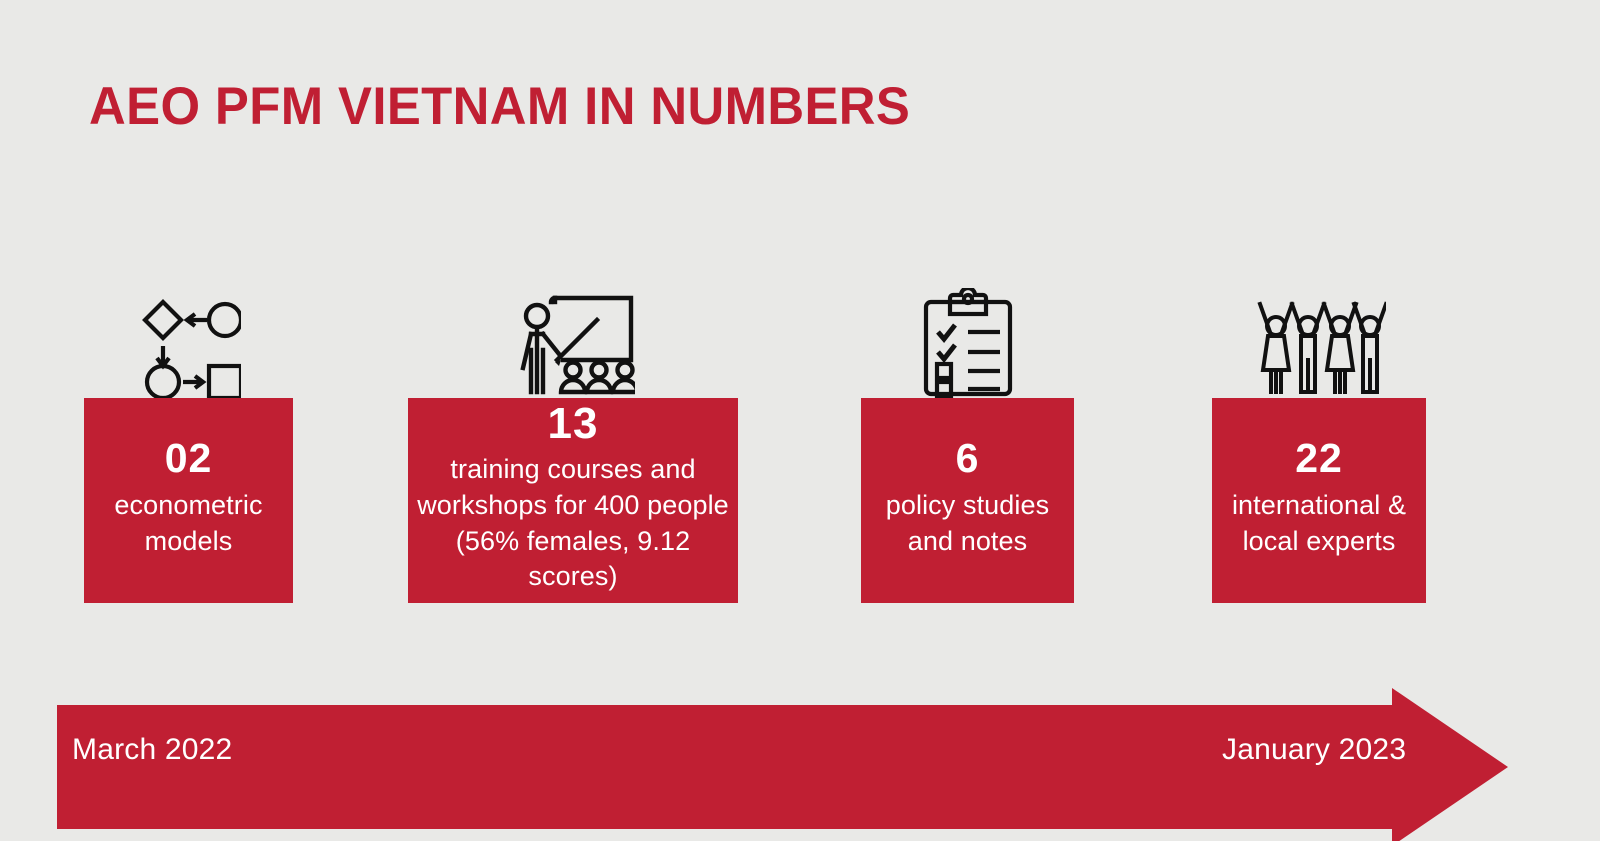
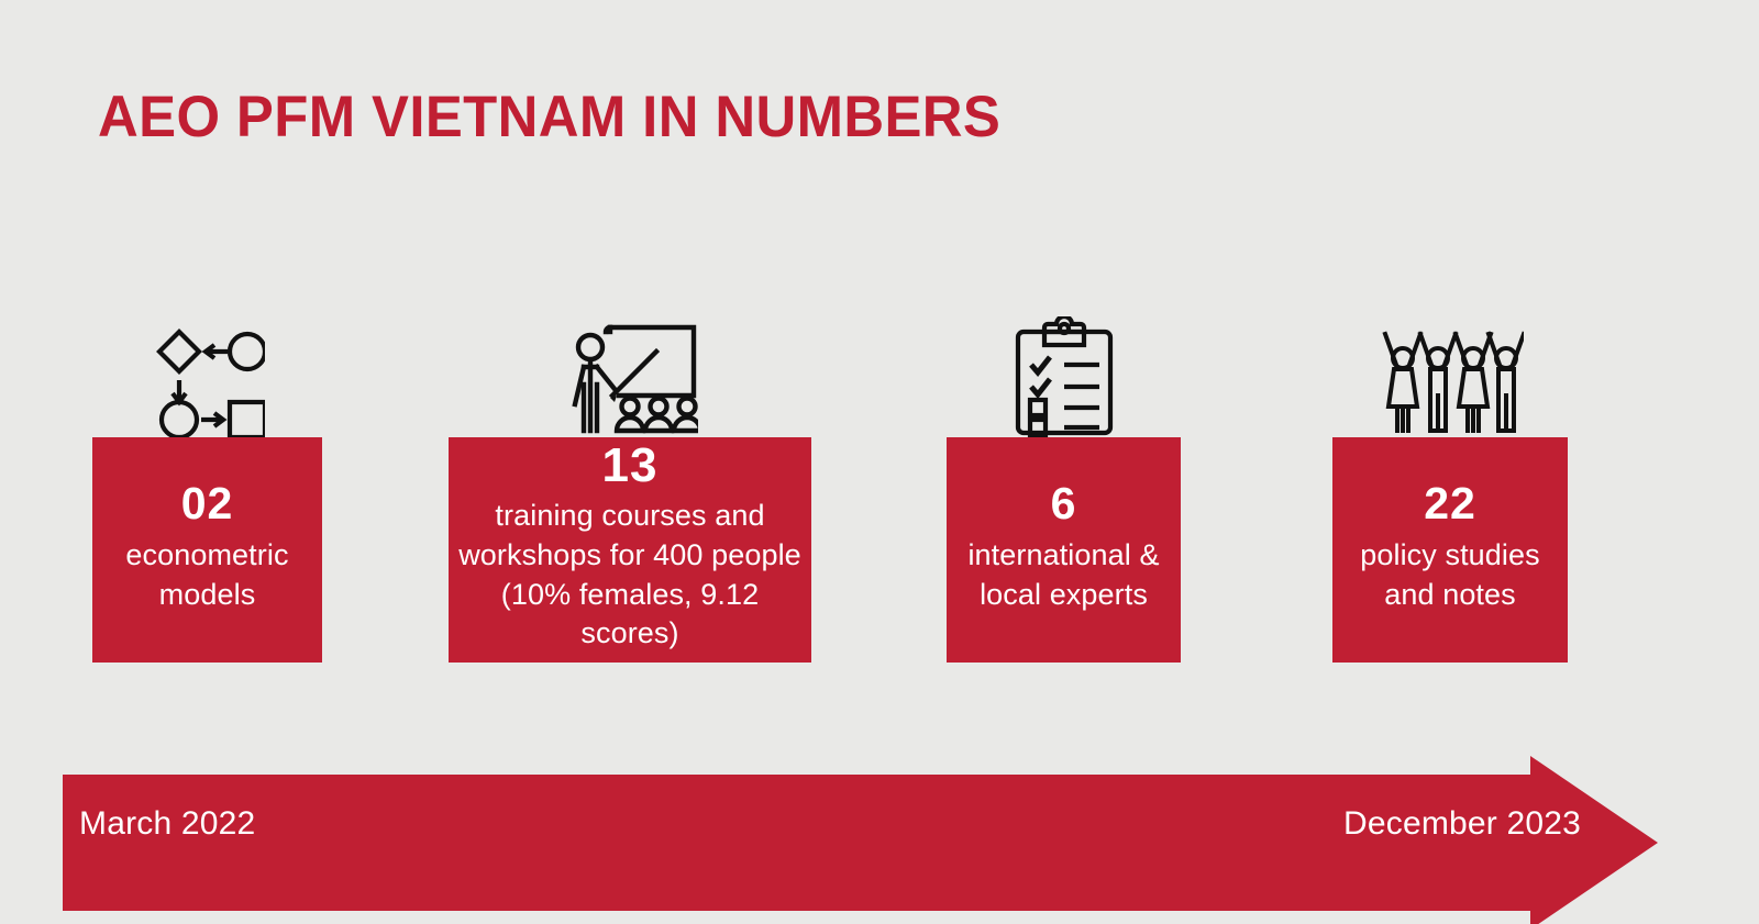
  AEO PFM VIETNAM IN NUMBERS
  02
  econometric models
  13
- training courses and workshops for 400 people (56% females, 9.12 scores)
+ training courses and workshops for 400 people (10% females, 9.12 scores)
  6
- policy studies and notes
+ international & local experts
  22
- international & local experts
+ policy studies and notes
  March 2022
- January 2023
+ December 2023
